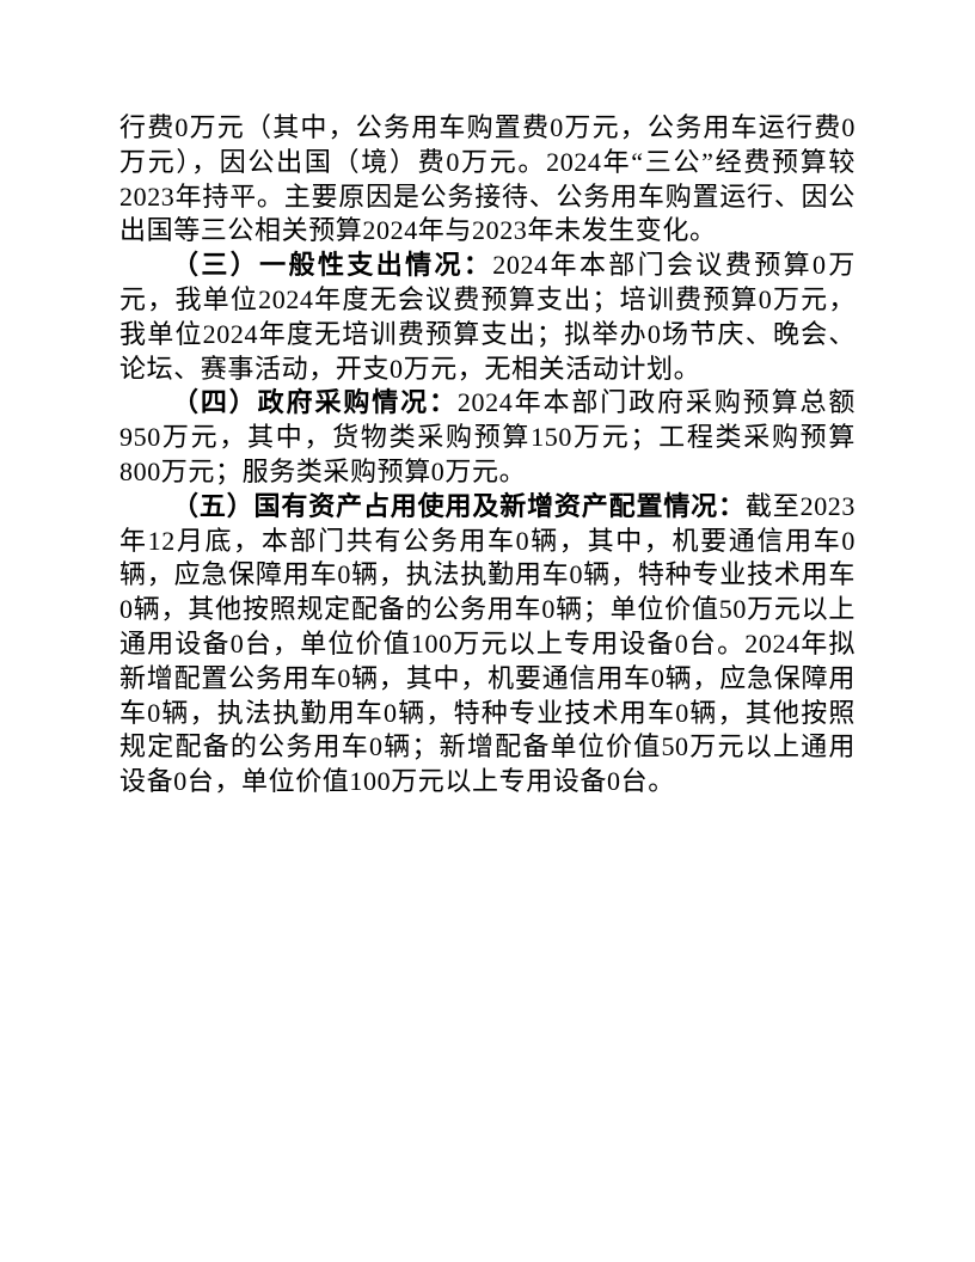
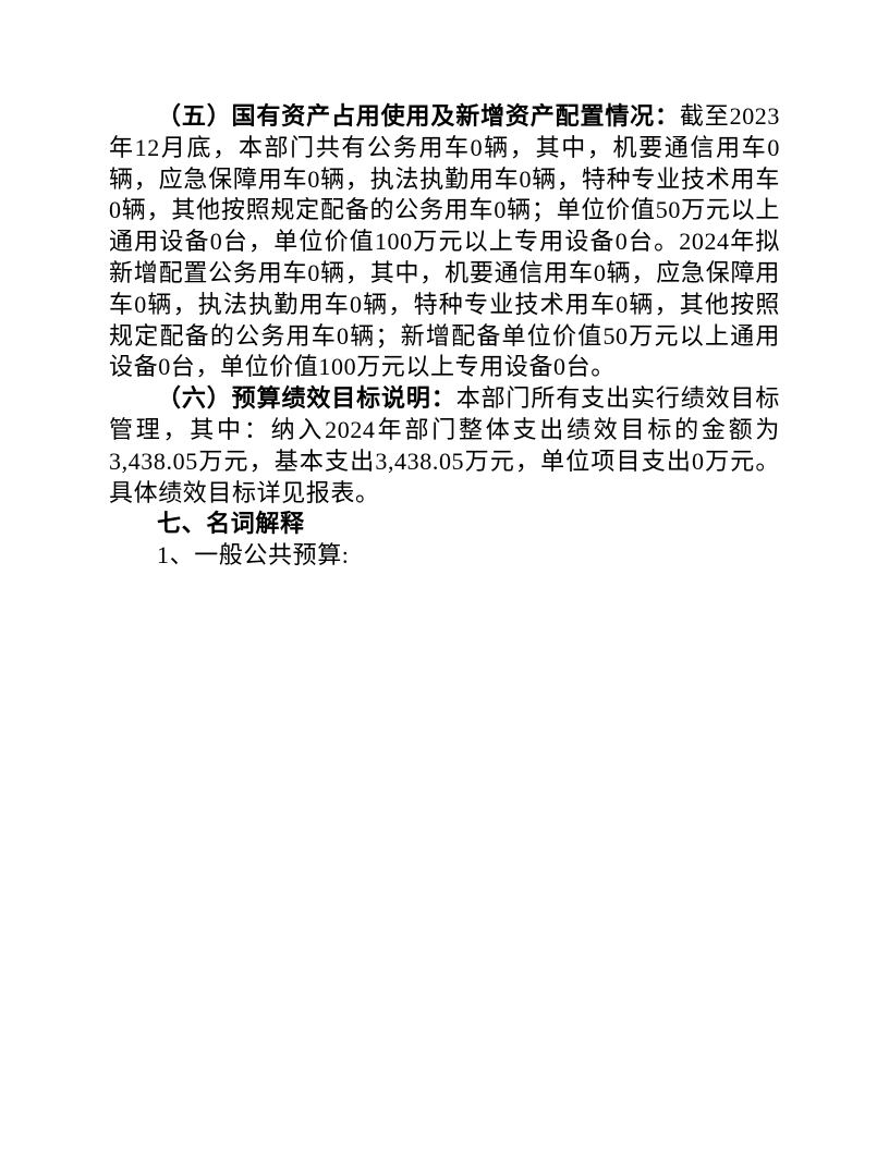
- 行费0万元（其中，公务用车购置费0万元，公务用车运行费0万元），因公出国（境）费0万元。2024年“三公”经费预算较2023年持平。主要原因是公务接待、公务用车购置运行、因公出国等三公相关预算2024年与2023年未发生变化。
- （三）一般性支出情况：2024年本部门会议费预算0万元，我单位2024年度无会议费预算支出；培训费预算0万元，我单位2024年度无培训费预算支出；拟举办0场节庆、晚会、论坛、赛事活动，开支0万元，无相关活动计划。
- （四）政府采购情况：2024年本部门政府采购预算总额950万元，其中，货物类采购预算150万元；工程类采购预算800万元；服务类采购预算0万元。
  （五）国有资产占用使用及新增资产配置情况：截至2023年12月底，本部门共有公务用车0辆，其中，机要通信用车0辆，应急保障用车0辆，执法执勤用车0辆，特种专业技术用车0辆，其他按照规定配备的公务用车0辆；单位价值50万元以上通用设备0台，单位价值100万元以上专用设备0台。2024年拟新增配置公务用车0辆，其中，机要通信用车0辆，应急保障用车0辆，执法执勤用车0辆，特种专业技术用车0辆，其他按照规定配备的公务用车0辆；新增配备单位价值50万元以上通用设备0台，单位价值100万元以上专用设备0台。
+ （六）预算绩效目标说明：本部门所有支出实行绩效目标管理，其中：纳入2024年部门整体支出绩效目标的金额为3,438.05万元，基本支出3,438.05万元，单位项目支出0万元。具体绩效目标详见报表。
+ 七、名词解释
+ 1、一般公共预算:
